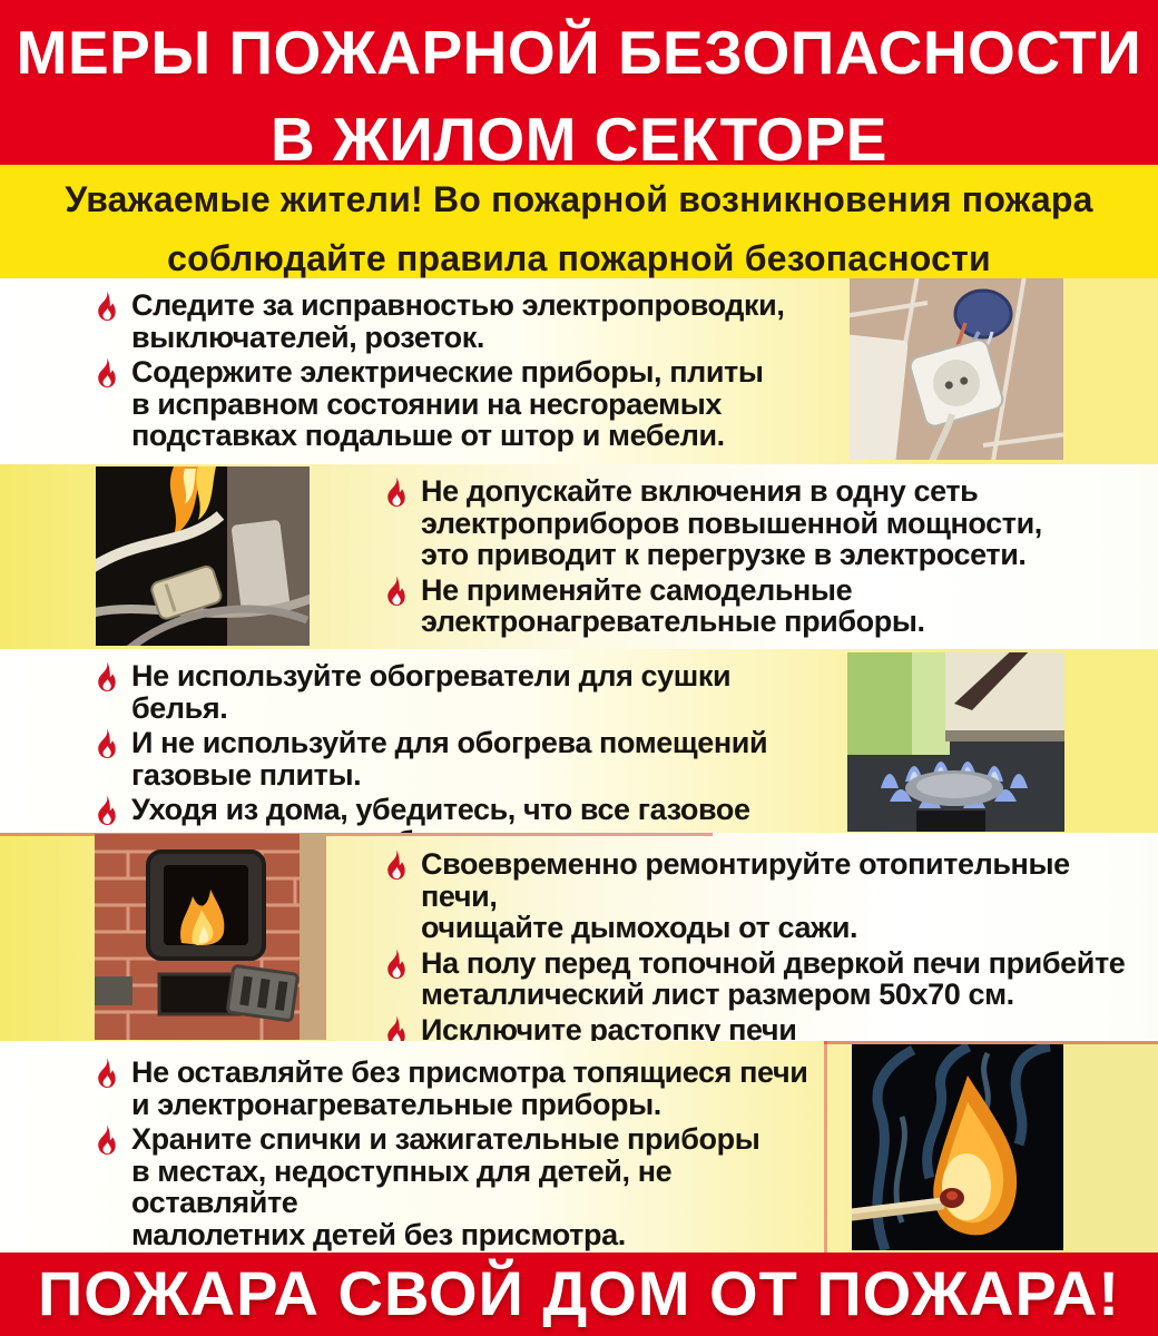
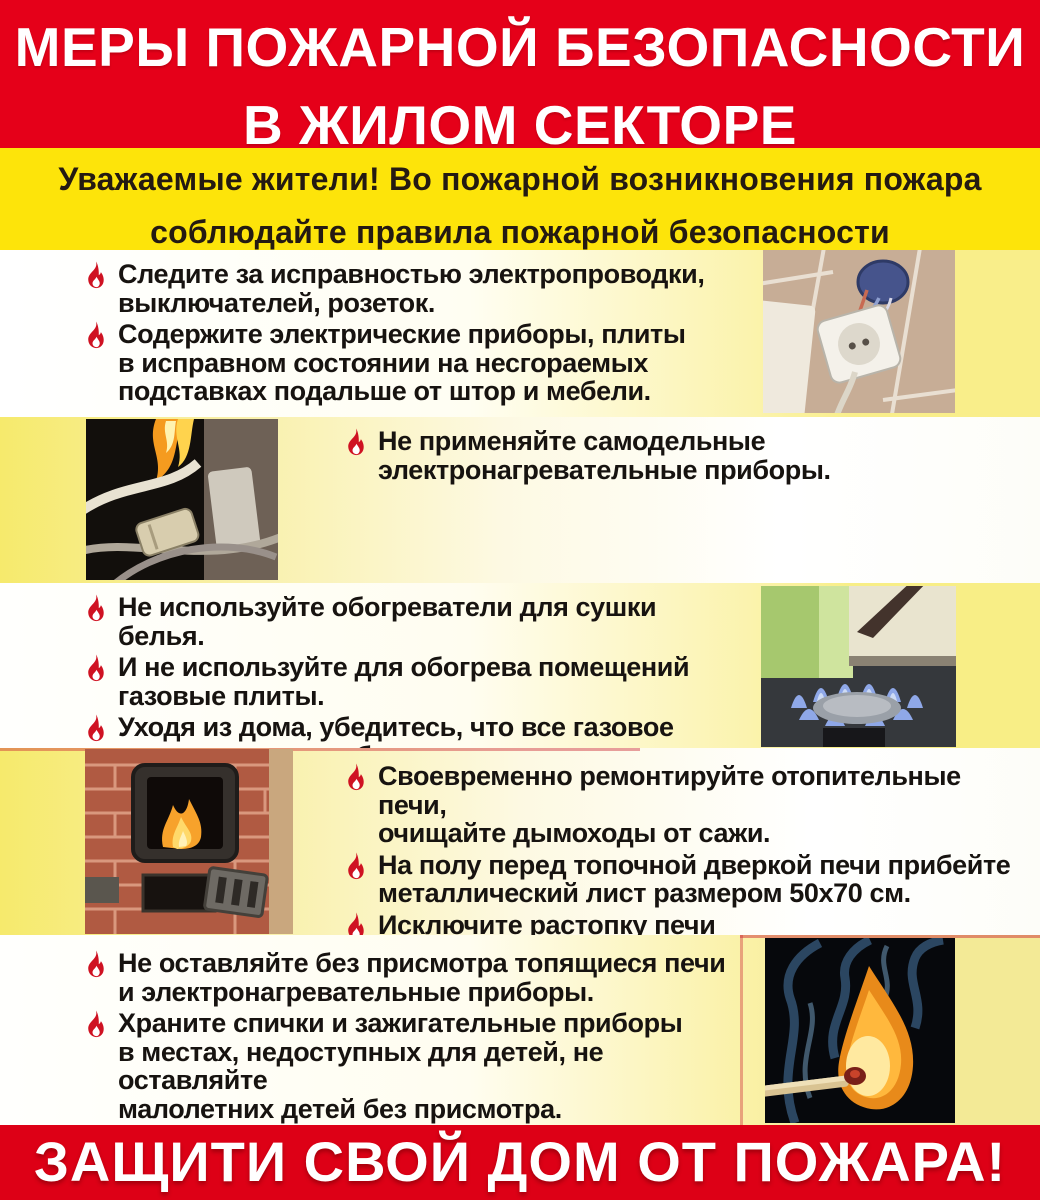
  МЕРЫ ПОЖАРНОЙ БЕЗОПАСНОСТИ
  В ЖИЛОМ СЕКТОРЕ
  Уважаемые жители! Во пожарной возникновения пожара
  соблюдайте правила пожарной безопасности
  Следите за исправностью электропроводки,
  выключателей, розеток.
  Содержите электрические приборы, плиты
  в исправном состоянии на несгораемых
  подставках подальше от штор и мебели.
- Не допускайте включения в одну сеть
- электроприборов повышенной мощности,
- это приводит к перегрузке в электросети.
  Не применяйте самодельные
  электронагревательные приборы.
  Не используйте обогреватели для сушки белья.
  И не используйте для обогрева помещений
  газовые плиты.
  Уходя из дома, убедитесь, что все газовое
  Своевременно ремонтируйте отопительные печи,
  очищайте дымоходы от сажи.
  На полу перед топочной дверкой печи прибейте
  металлический лист размером 50х70 см.
  Исключите растопку печи
  Не оставляйте без присмотра топящиеся печи
  и электронагревательные приборы.
  Храните спички и зажигательные приборы
  в местах, недоступных для детей, не оставляйте
  малолетних детей без присмотра.
- ПОЖАРА СВОЙ ДОМ ОТ ПОЖАРА!
+ ЗАЩИТИ СВОЙ ДОМ ОТ ПОЖАРА!
